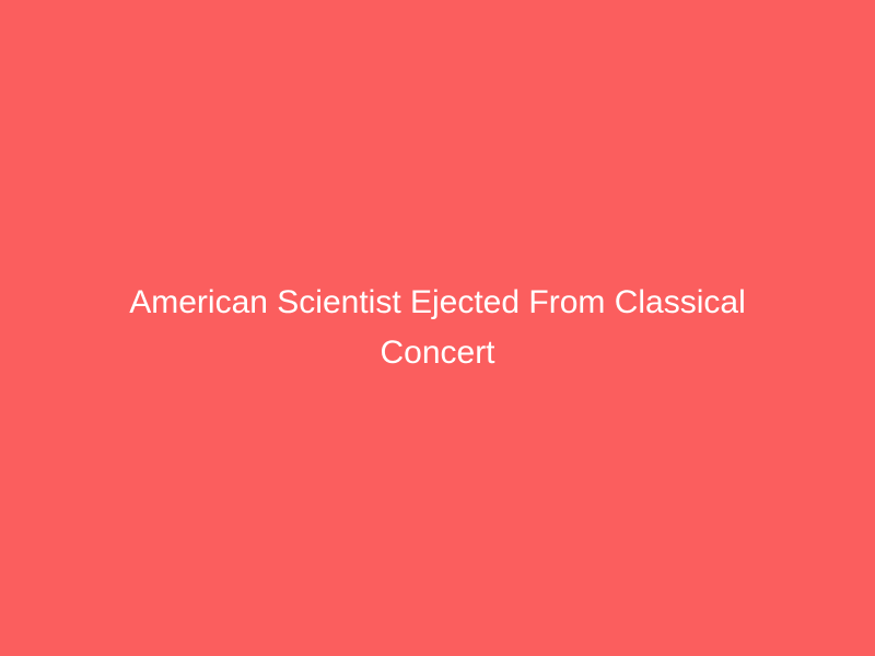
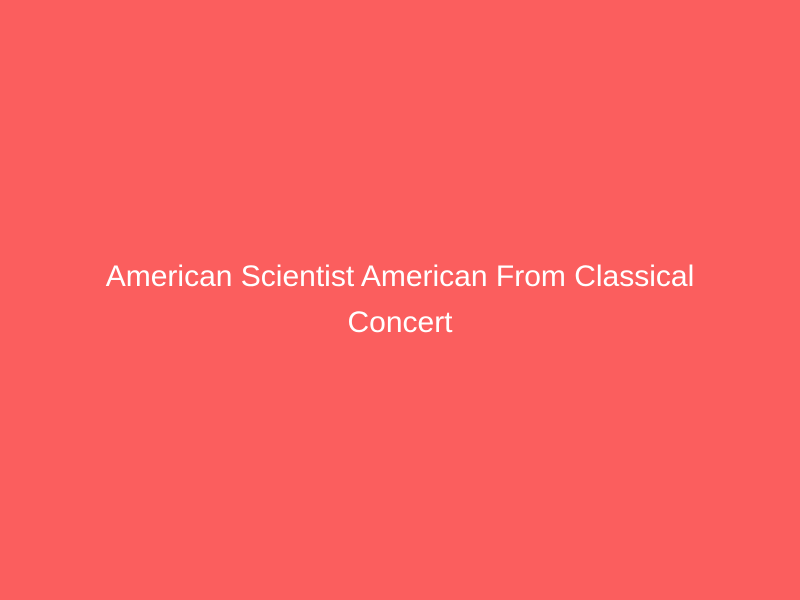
- American Scientist Ejected From Classical Concert
+ American Scientist American From Classical Concert
